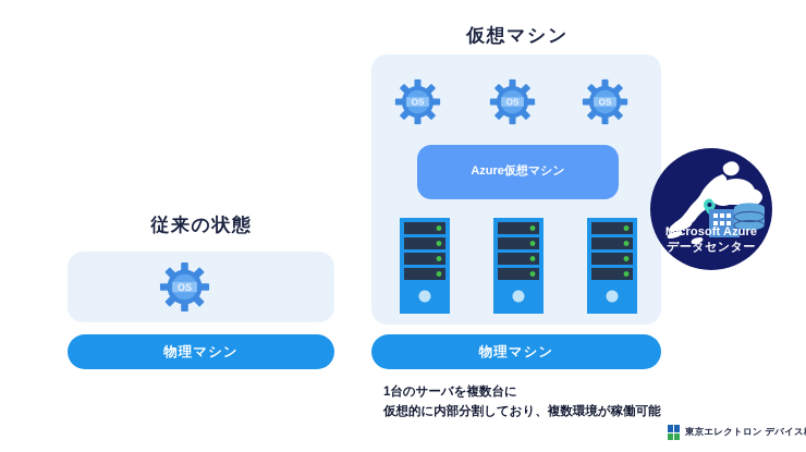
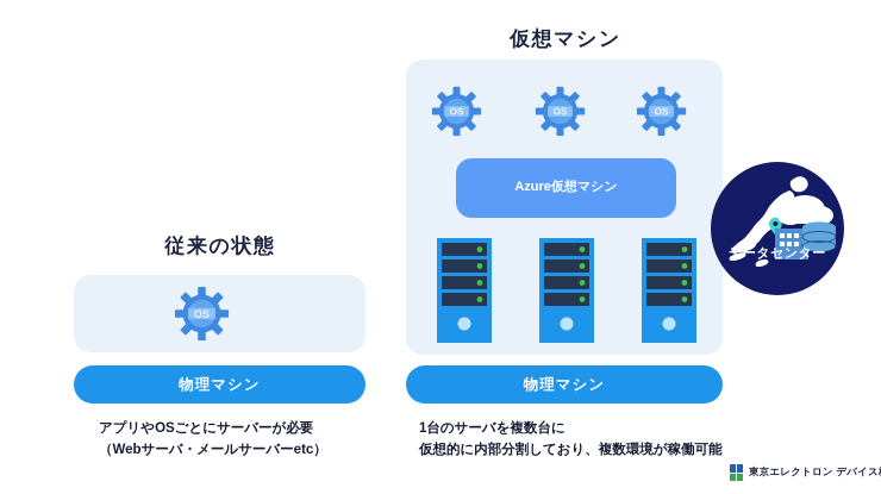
  従来の状態
  仮想マシン
  OS
  物理マシン
+ アプリやOSごとにサーバーが必要
+ （Webサーバ・メールサーバーetc）
  OS
  OS
  OS
  Azure仮想マシン
  物理マシン
  1台のサーバを複数台に
  仮想的に内部分割しており、複数環境が稼働可能
- Microsoft Azure
  データセンター
  東京エレクトロン デバイス
